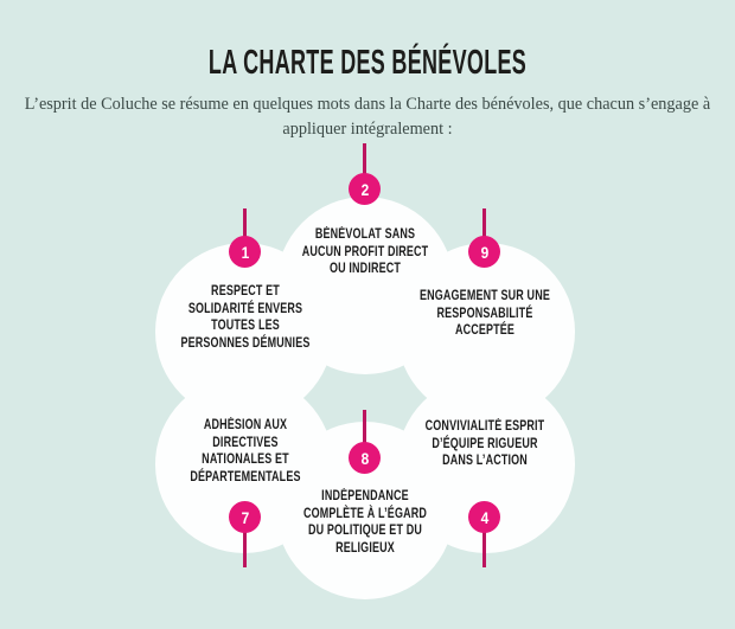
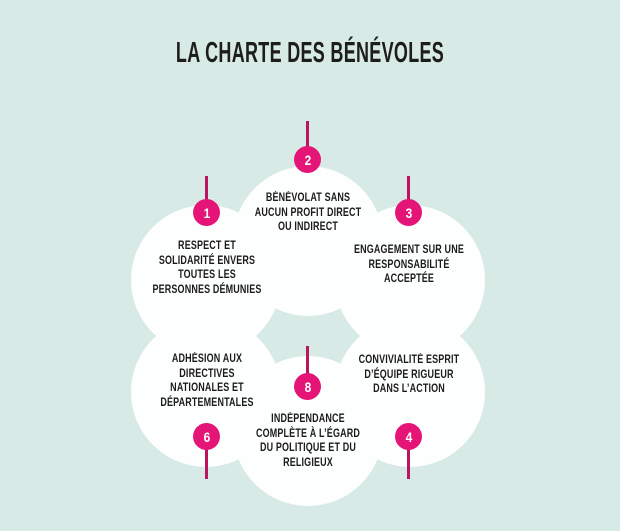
  LA CHARTE DES BÉNÉVOLES
- L’esprit de Coluche se résume en quelques mots dans la Charte des bénévoles, que chacun s’engage à
- appliquer intégralement :
  1
  2
- 9
+ 3
  4
  8
- 7
+ 6
  RESPECT ET
  SOLIDARITÉ ENVERS
  TOUTES LES
  PERSONNES DÉMUNIES
  BÉNÉVOLAT SANS
  AUCUN PROFIT DIRECT
  OU INDIRECT
  ENGAGEMENT SUR UNE
  RESPONSABILITÉ
  ACCEPTÉE
  CONVIVIALITÉ ESPRIT
  D’ÉQUIPE RIGUEUR
  DANS L’ACTION
  INDÉPENDANCE
  COMPLÈTE À L’ÉGARD
  DU POLITIQUE ET DU
  RELIGIEUX
  ADHÉSION AUX
  DIRECTIVES
  NATIONALES ET
  DÉPARTEMENTALES
